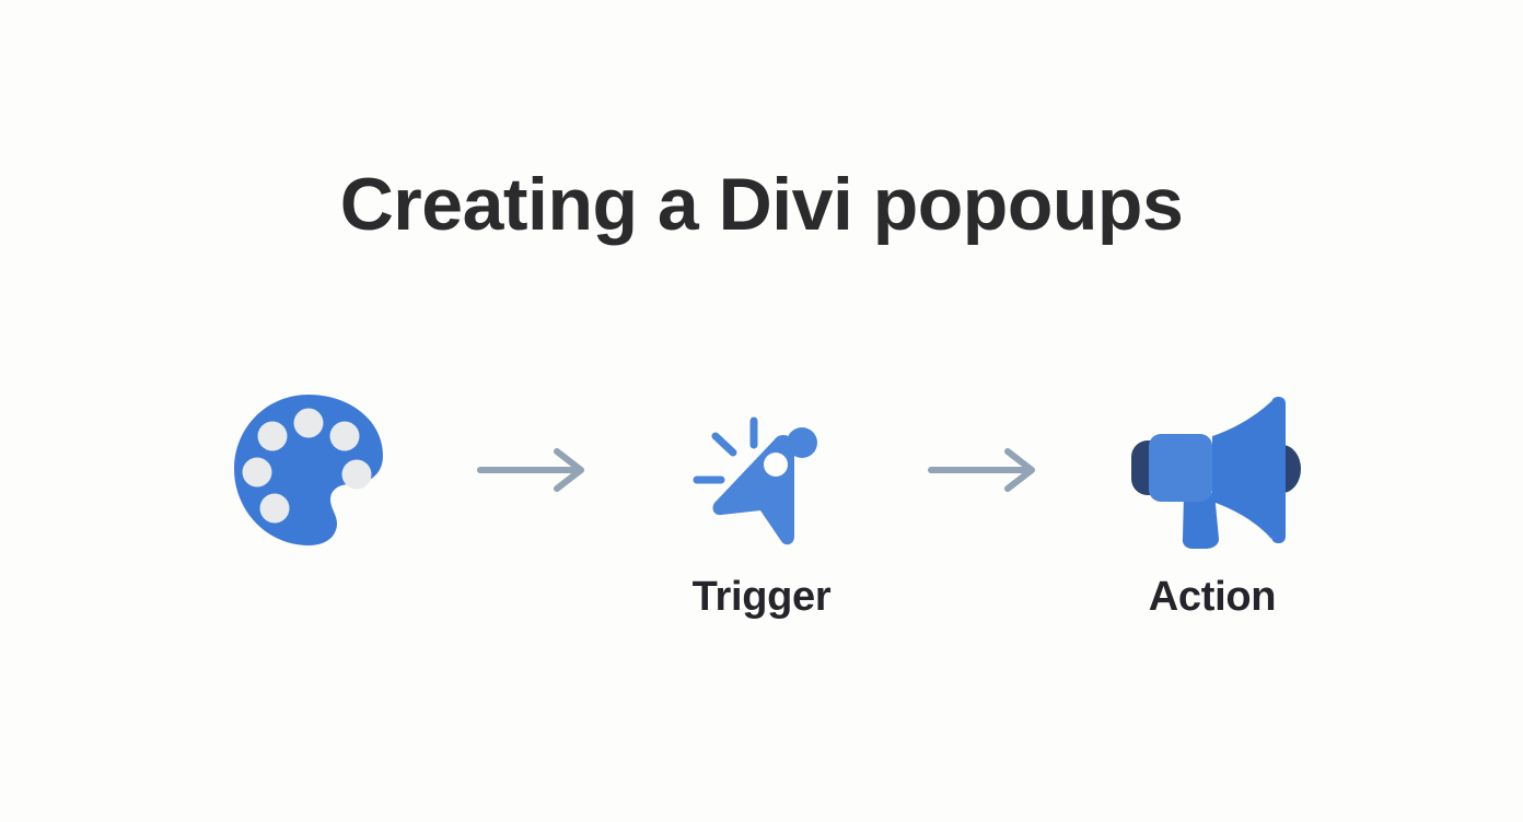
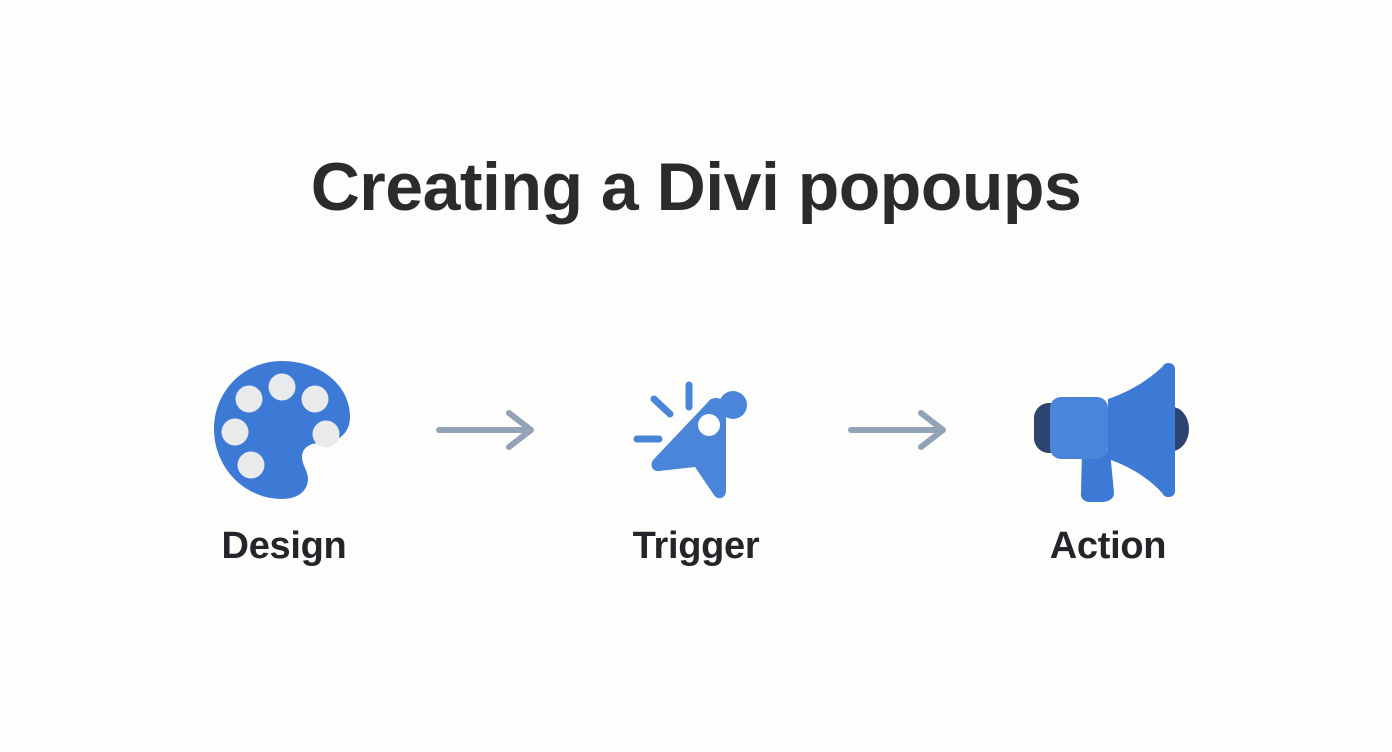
  Creating a Divi popoups
+ Design
  Trigger
  Action
